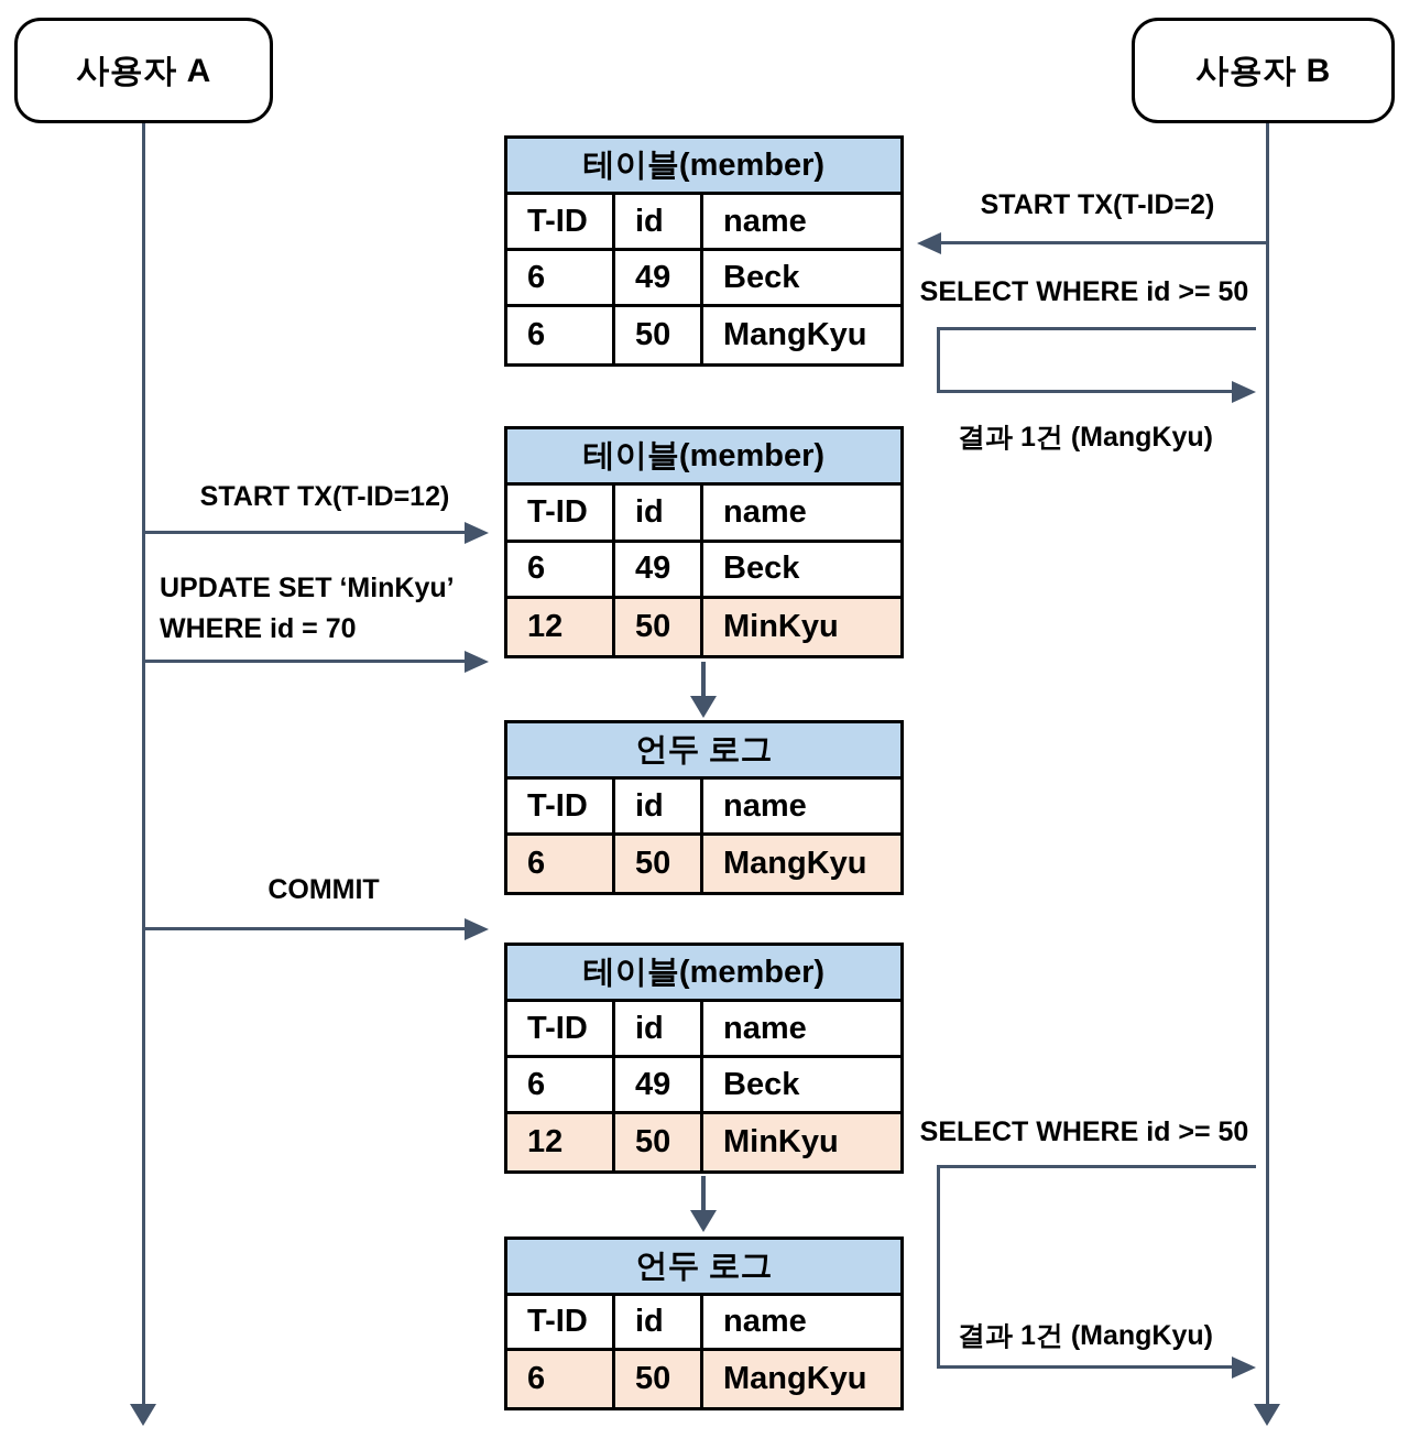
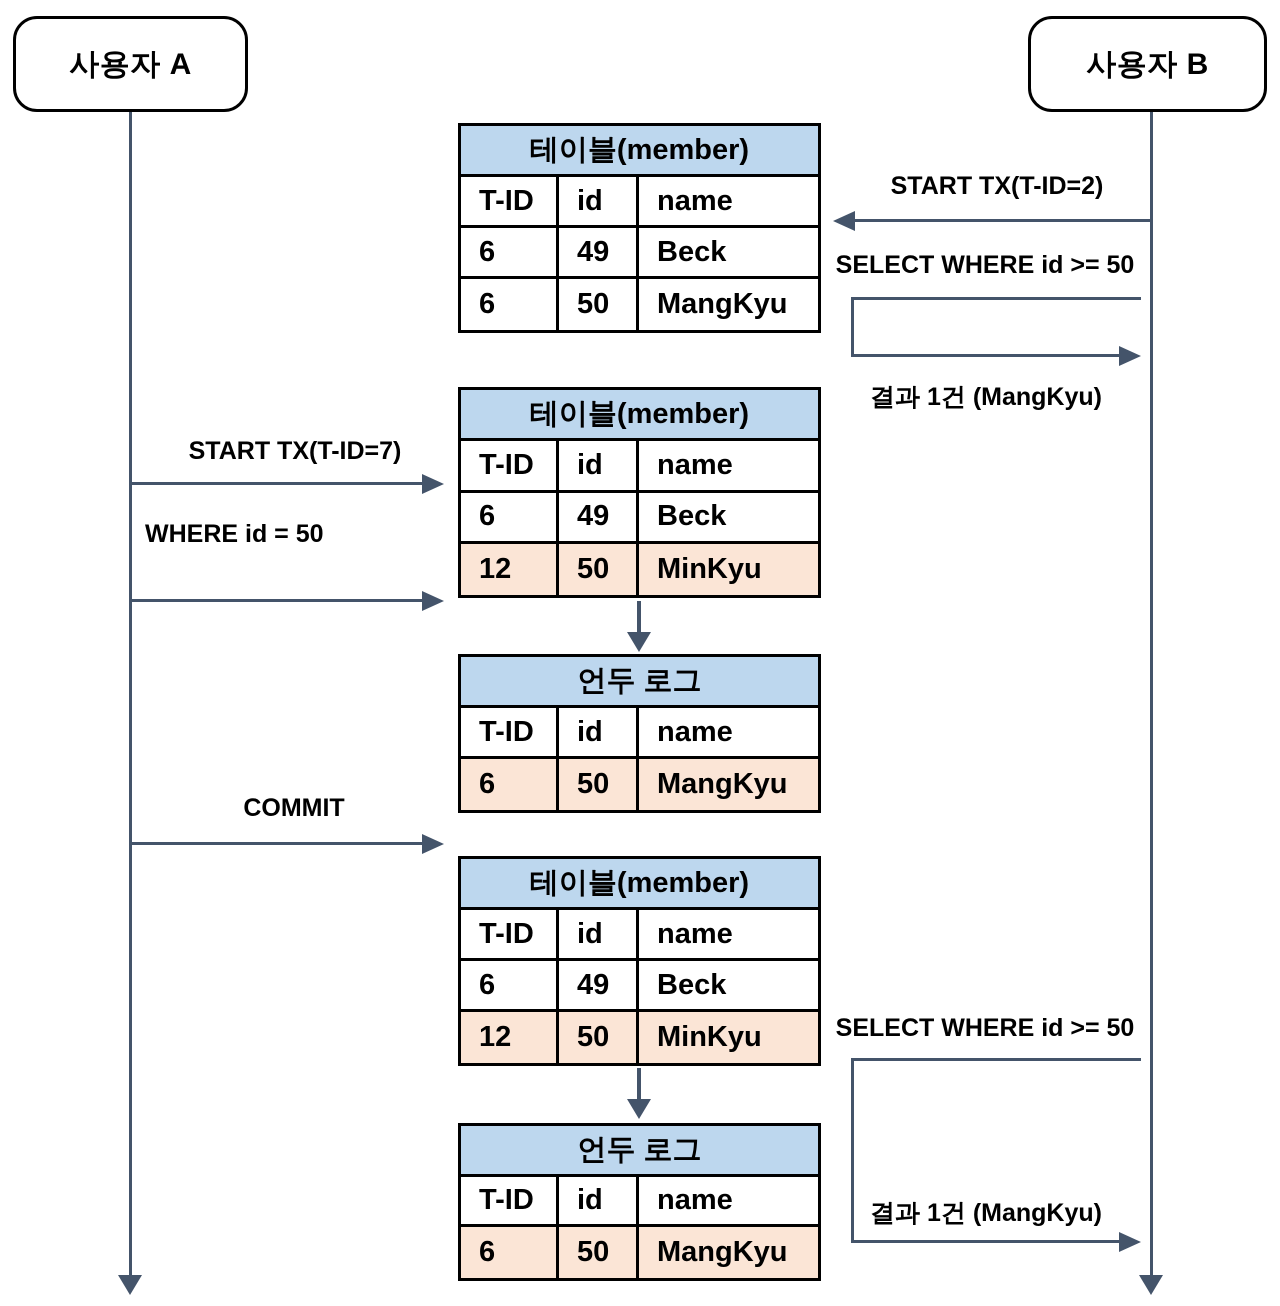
  사용자 A
  사용자 B
  START TX(T-ID=2)
  SELECT WHERE id >= 50
  결과 1건 (MangKyu)
- START TX(T-ID=12)
+ START TX(T-ID=7)
- UPDATE SET ‘MinKyu’
- WHERE id = 70
+ WHERE id = 50
  COMMIT
  SELECT WHERE id >= 50
  결과 1건 (MangKyu)
  테이블(member)
  T-ID
  id
  name
  6
  49
  Beck
  6
  50
  MangKyu
  테이블(member)
  T-ID
  id
  name
  6
  49
  Beck
  12
  50
  MinKyu
  언두 로그
  T-ID
  id
  name
  6
  50
  MangKyu
  테이블(member)
  T-ID
  id
  name
  6
  49
  Beck
  12
  50
  MinKyu
  언두 로그
  T-ID
  id
  name
  6
  50
  MangKyu
